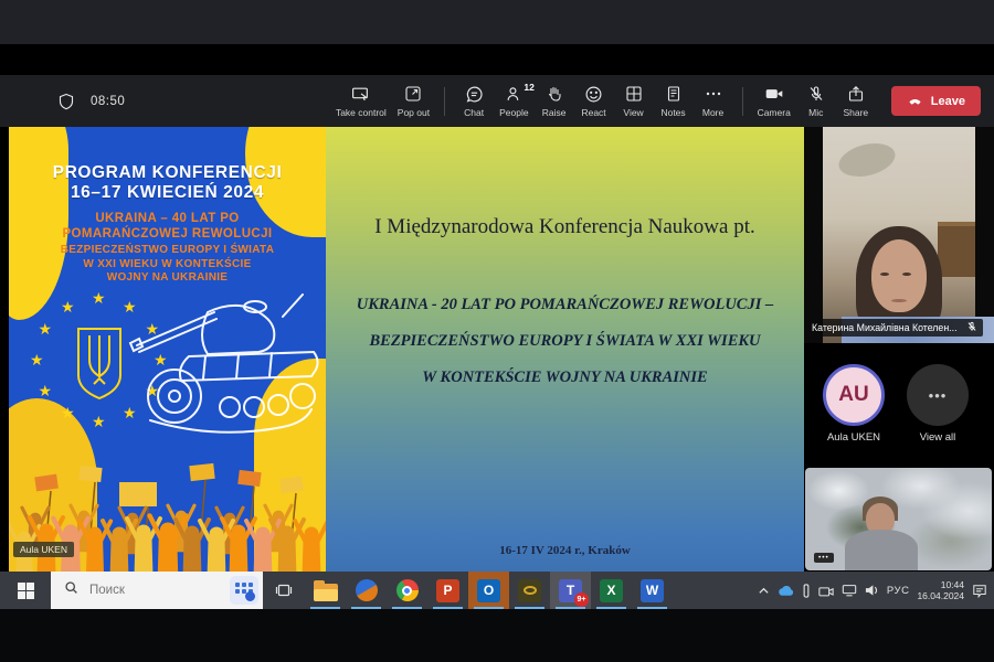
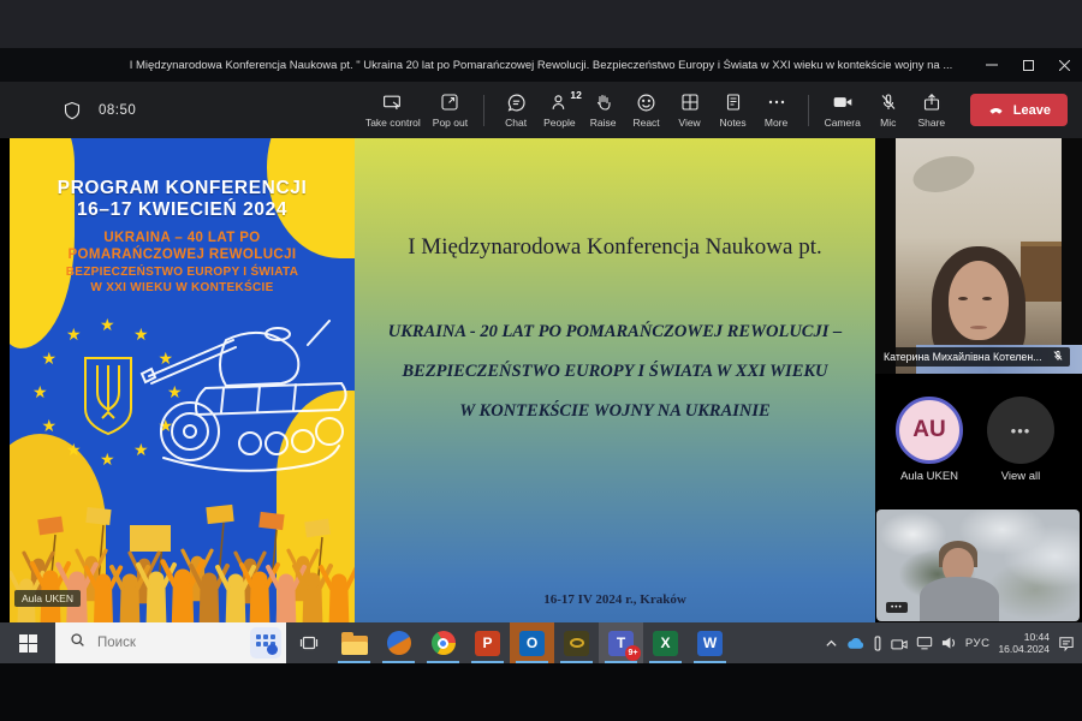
+ I Międzynarodowa Konferencja Naukowa pt. " Ukraina 20 lat po Pomarańczowej Rewolucji. Bezpieczeństwo Europy i Świata w XXI wieku w kontekście wojny na ...
  08:50
  Take control
  Pop out
  Chat
  12
  People
  Raise
  React
  View
  Notes
  More
  Camera
  Mic
  Share
  Leave
  PROGRAM KONFERENCJI
  16–17 KWIECIEŃ 2024
  UKRAINA – 40 LAT PO
  POMARAŃCZOWEJ REWOLUCJI
  BEZPIECZEŃSTWO EUROPY I ŚWIATA
  W XXI WIEKU W KONTEKŚCIE
- WOJNY NA UKRAINIE
  ★
  ★
  ★
  ★
  ★
  ★
  ★
  ★
  ★
  ★
  ★
  ★
  I Międzynarodowa Konferencja Naukowa pt.
  UKRAINA - 20 LAT PO POMARAŃCZOWEJ REWOLUCJI –
  BEZPIECZEŃSTWO EUROPY I ŚWIATA W XXI WIEKU
  W KONTEKŚCIE WOJNY NA UKRAINIE
  16-17 IV 2024 r., Kraków
  Aula UKEN
  Катерина Михайлівна Котелен...
  AU
  •••
  Aula UKEN
  View all
  Поиск
  P
  O
  T
  X
  W
  РУС
  10:44
  16.04.2024
